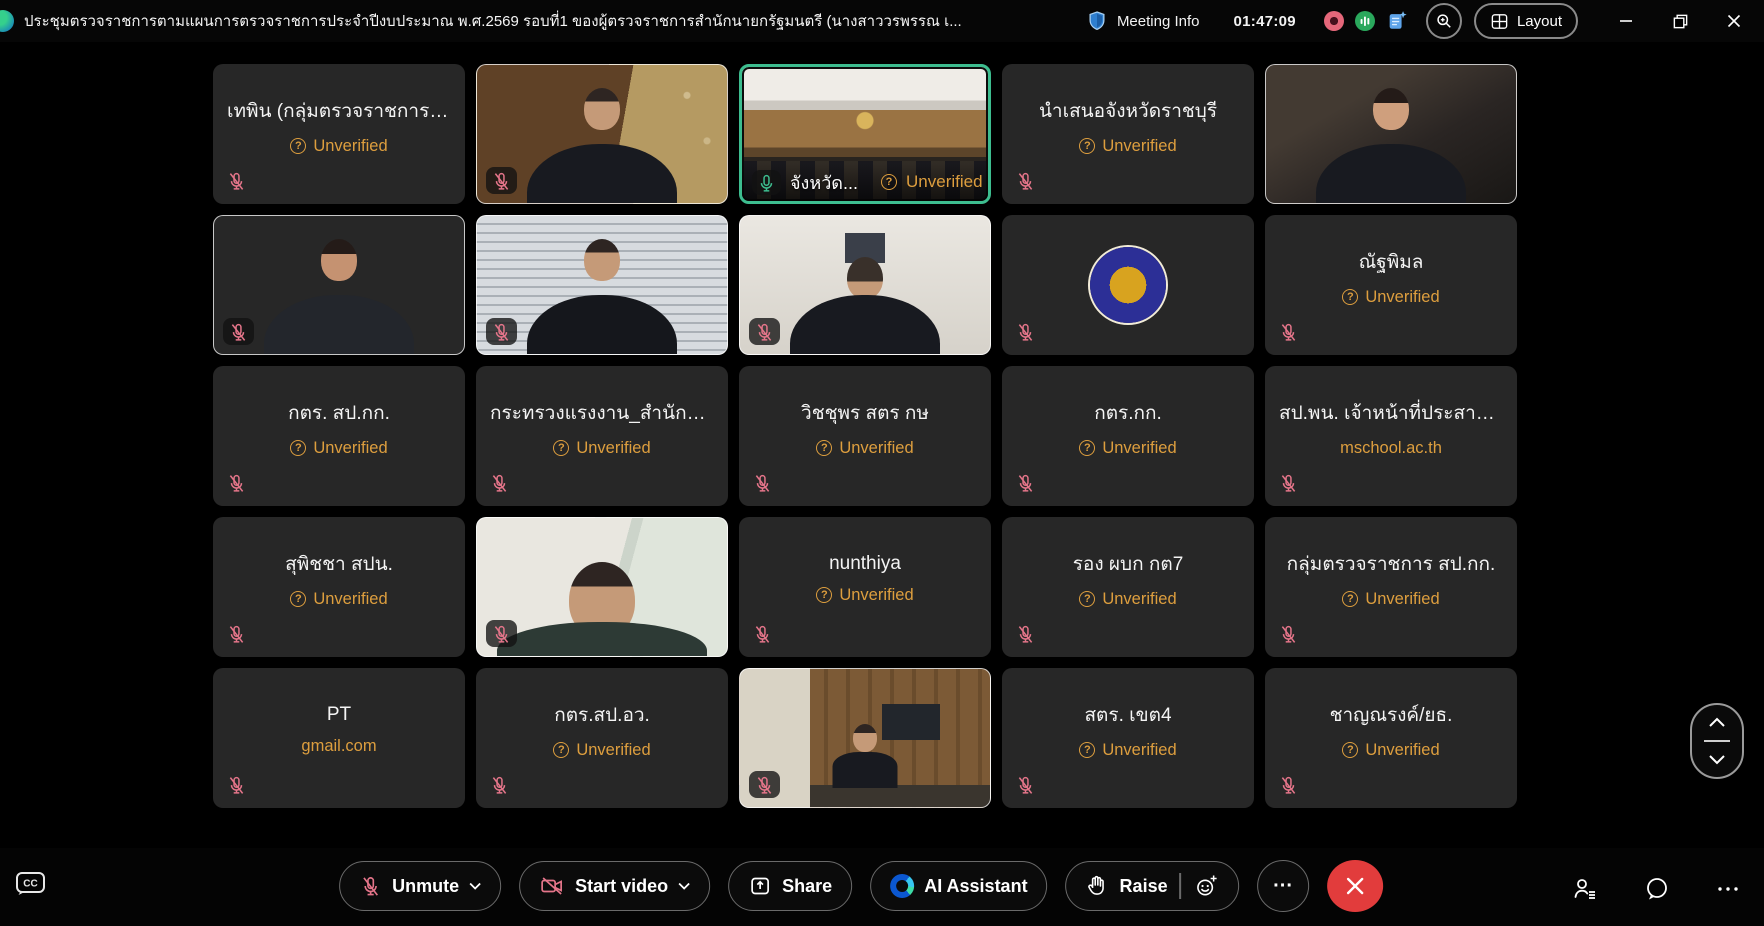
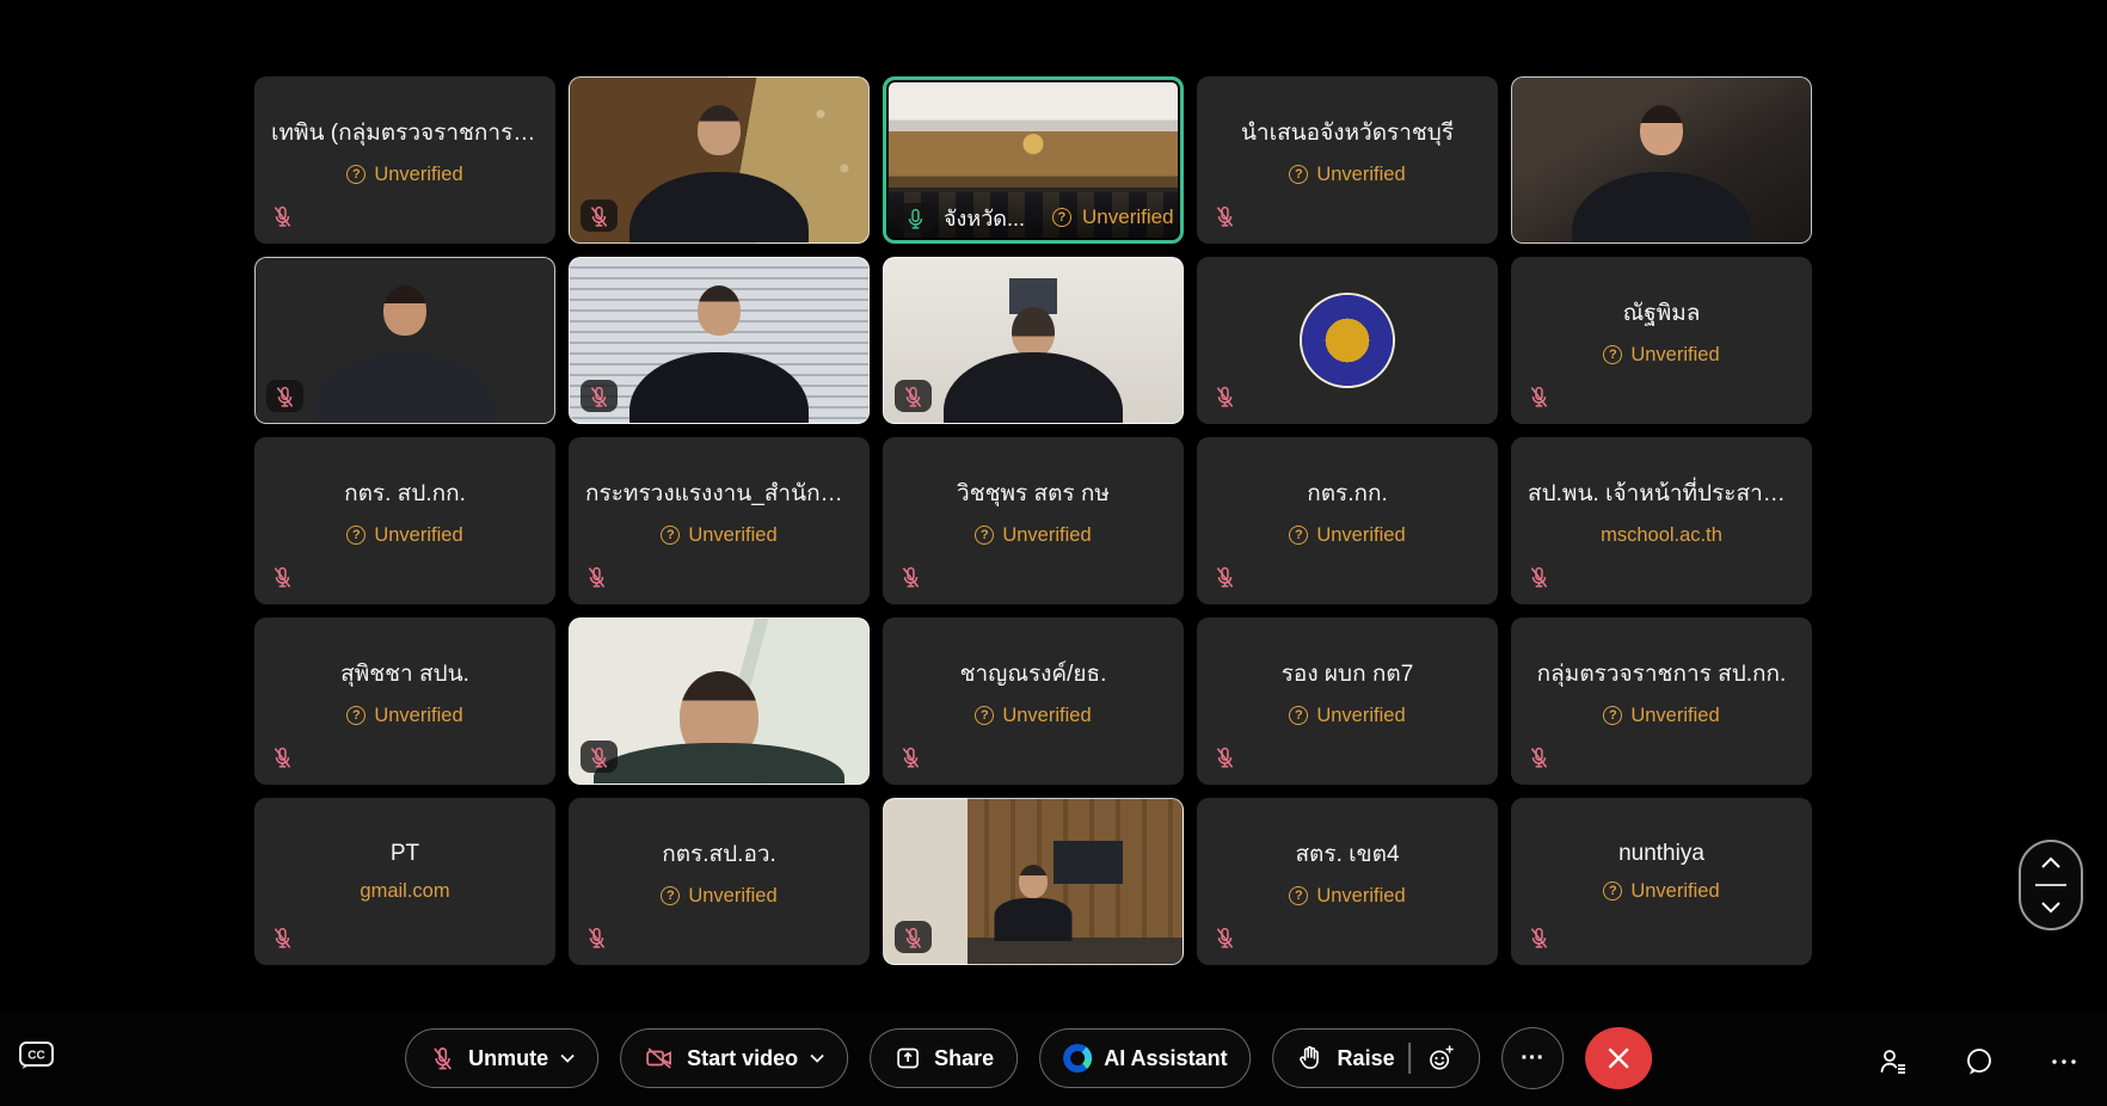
- ประชุมตรวจราชการตามแผนการตรวจราชการประจำปีงบประมาณ พ.ศ.2569 รอบที่1 ของผู้ตรวจราชการสำนักนายกรัฐมนตรี (นางสาววรพรรณ เ...
- Meeting Info
- 01:47:09
- Layout
  เทพิน (กลุ่มตรวจราชการ ก.
  ?
  Unverified
  จังหวัด...
  ?
  Unverified
  นำเสนอจังหวัดราชบุรี
  ?
  Unverified
  ณัฐพิมล
  ?
  Unverified
  กตร. สป.กก.
  ?
  Unverified
  กระทรวงแรงงาน_สำนักตร.
  ?
  Unverified
  วิชชุพร สตร กษ
  ?
  Unverified
  กตร.กก.
  ?
  Unverified
  สป.พน. เจ้าหน้าที่ประสาน...
  mschool.ac.th
  สุพิชชา สปน.
  ?
  Unverified
- nunthiya
+ ชาญณรงค์/ยธ.
  ?
  Unverified
  รอง ผบก กต7
  ?
  Unverified
  กลุ่มตรวจราชการ สป.กก.
  ?
  Unverified
  PT
  gmail.com
  กตร.สป.อว.
  ?
  Unverified
  สตร. เขต4
  ?
  Unverified
- ชาญณรงค์/ยธ.
+ nunthiya
  ?
  Unverified
  CC
  Unmute
  Start video
  Share
  AI Assistant
  Raise
  ···
